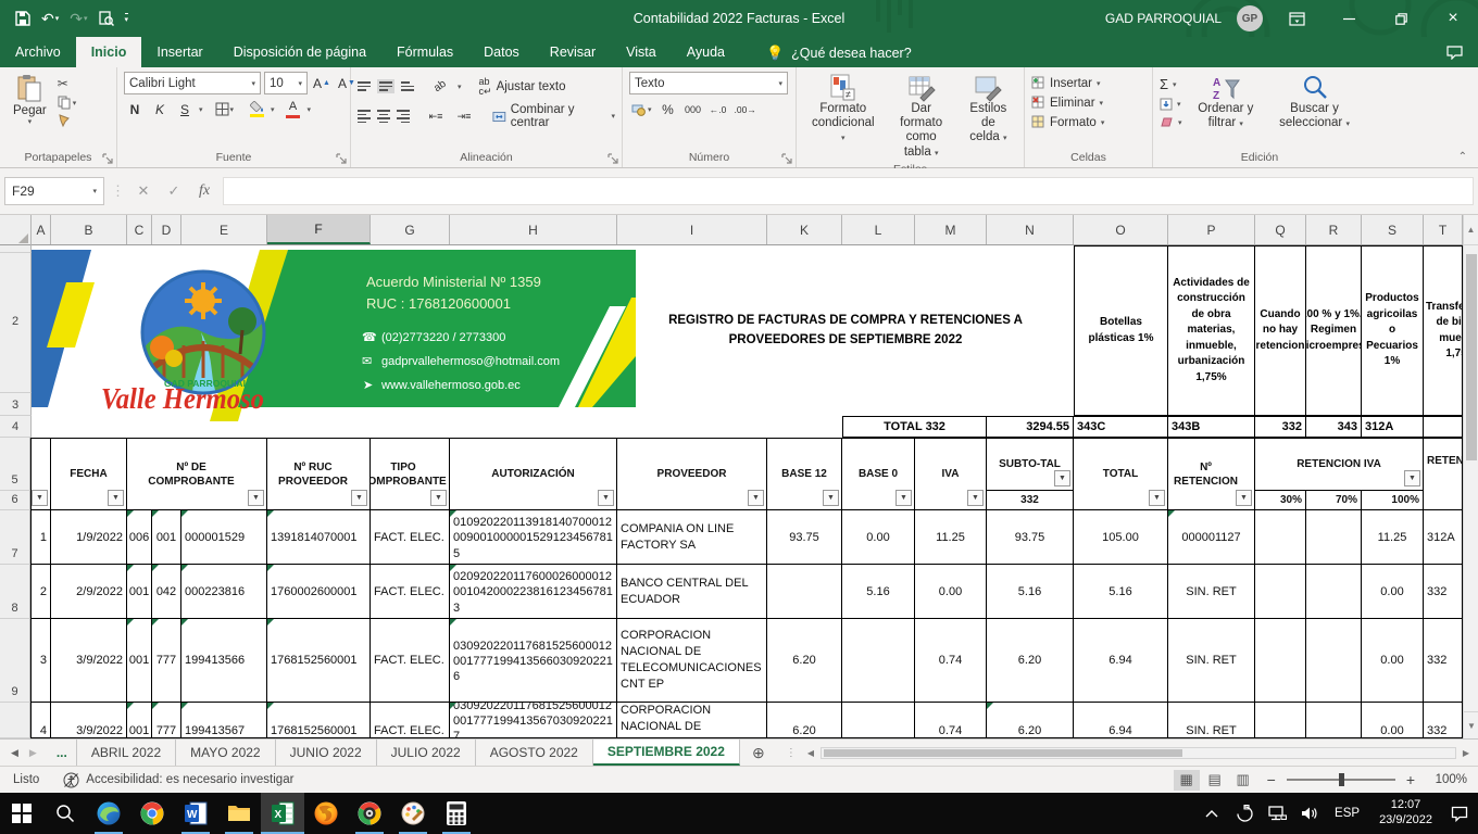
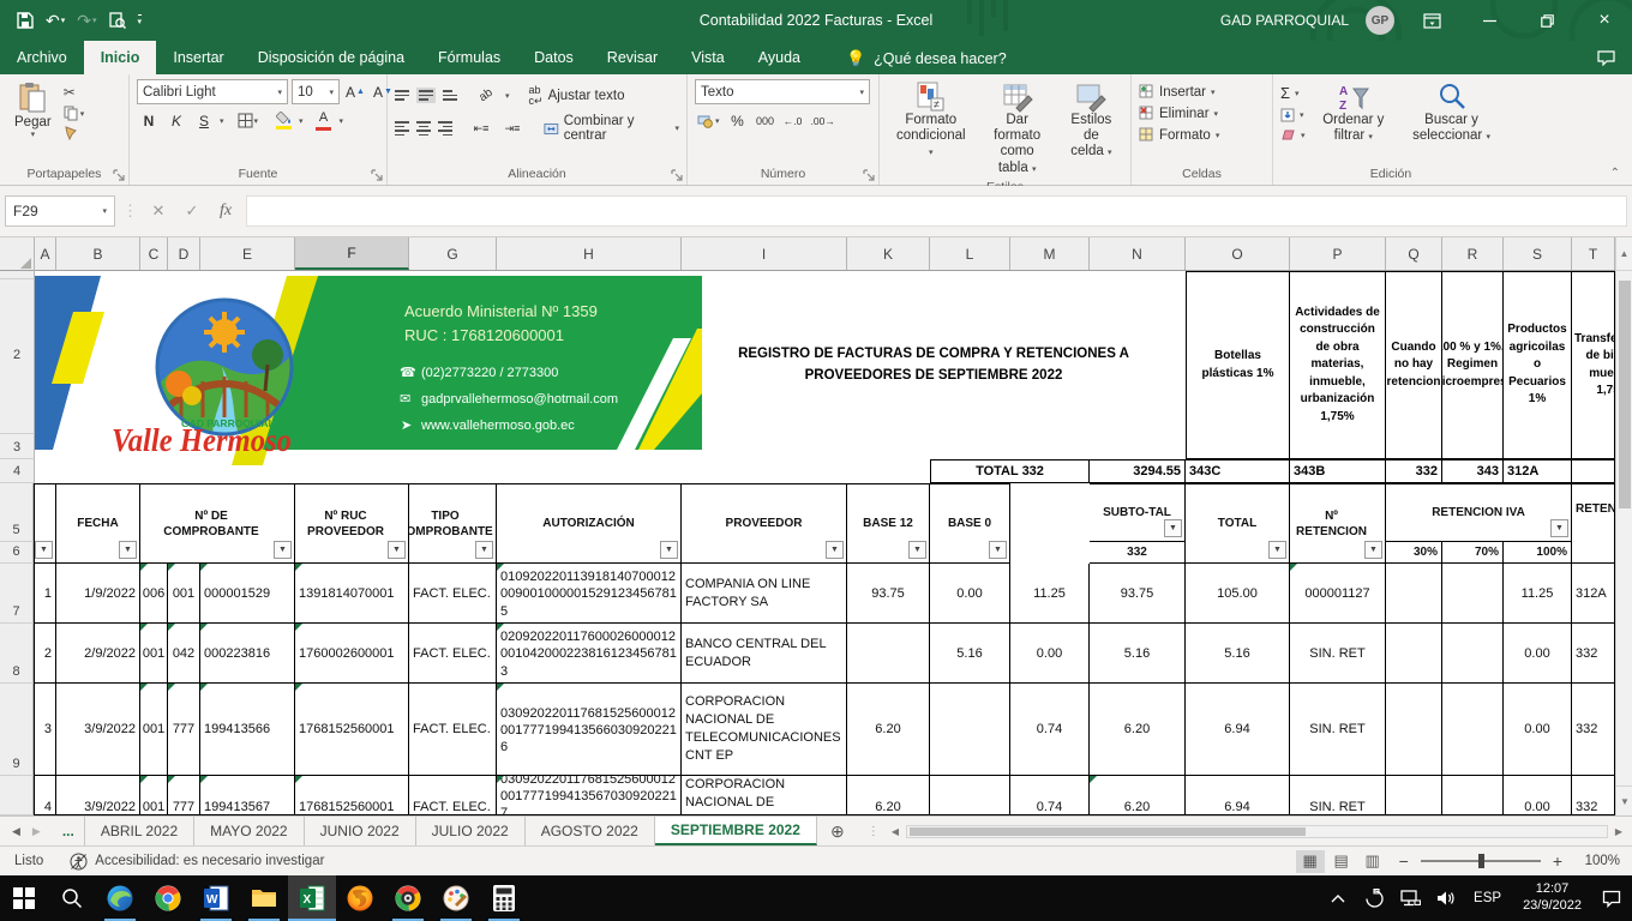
  ↶
  ↷
  Contabilidad 2022 Facturas - Excel
  GAD PARROQUIAL
  GP
  ×
  Archivo
  Inicio
  Insertar
  Disposición de página
  Fórmulas
  Datos
  Revisar
  Vista
  Ayuda
  💡
  ¿Qué desea hacer?
  Pegar
  ✂
  Portapapeles
  Calibri Light
  10
  A
  A
  N
  K
  S
  A
  Fuente
  ab
  c↵
  Ajustar texto
  ⇤≡
  ⇥≡
  Combinar y centrar
  Alineación
  Texto
  %
  000
  ←.0
  .00→
  Número
  ≠
  Formato condicional
  Dar formato como tabla
  Estilos de celda
  Insertar
  Eliminar
  Formato
  Celdas
  Σ
  A
  Z
  Ordenar y filtrar
  Buscar y seleccionar
  Edición
  ⌃
  F29
  ⋮
  ✕
  ✓
  fx
  A
  B
  C
  D
  E
  F
  G
  H
  I
  K
  L
  M
  N
  O
  P
  Q
  R
  S
  T
  2
  3
  Valle Hermoso
  GAD PARROQUIAL
  Acuerdo Ministerial Nº 1359
  RUC : 1768120600001
  ☎
  (02)2773220 / 2773300
  ✉
  gadprvallehermoso@hotmail.com
  ➤
  www.vallehermoso.gob.ec
  REGISTRO DE FACTURAS DE COMPRA Y RETENCIONES A PROVEEDORES DE SEPTIEMBRE 2022
  Botellas plásticas 1%
  Actividades de construcción de obra materias, inmueble, urbanización 1,75%
  Cuando no hay retencion
  00 % y 1% Regimen icroempre
  Productos agricoilas o Pecuarios 1%
  4
  TOTAL 332
  3294.55
  343C
  343B
  332
  343
  312A
  5
  6
  FECHA
  Nº DE COMPROBANTE
  Nº RUC PROVEEDOR
  TIPO OMPROBANTE
  AUTORIZACIÓN
  PROVEEDOR
  BASE 12
  BASE 0
- IVA
  SUBTO-TAL
  332
  TOTAL
  Nº RETENCION
  RETENCION IVA
  30%
  70%
  100%
  7
  1
  1/9/2022
  006
  001
  000001529
  1391814070001
  FACT. ELEC.
  0109202201139181407000120090010000015291234567815
  COMPANIA ON LINE FACTORY SA
  93.75
  0.00
  11.25
  93.75
  105.00
  000001127
  11.25
  312A
  8
  2
  2/9/2022
  001
  042
  000223816
  1760002600001
  FACT. ELEC.
  0209202201176000260000120010420002238161234567813
  BANCO CENTRAL DEL ECUADOR
  5.16
  0.00
  5.16
  5.16
  SIN. RET
  0.00
  332
  9
  3
  3/9/2022
  001
  777
  199413566
  1768152560001
  FACT. ELEC.
  0309202201176815256000120017771994135660309202216
  CORPORACION NACIONAL DE TELECOMUNICACIONES CNT EP
  6.20
  0.74
  6.20
  6.94
  SIN. RET
  0.00
  332
  4
  3/9/2022
  001
  777
  199413567
  1768152560001
  FACT. ELEC.
  0309202201176815256000120017771994135670309202217
  6.20
  0.74
  6.20
  6.94
  SIN. RET
  0.00
  332
  ▲
  ▼
  ◀
  ▶
  ...
  ABRIL 2022
  MAYO 2022
  JUNIO 2022
  JULIO 2022
  AGOSTO 2022
  SEPTIEMBRE 2022
  ⊕
  ⋮
  ◀
  ▶
  Listo
  Accesibilidad: es necesario investigar
  ▦
  ▤
  ▥
  −
  +
  100%
  W
  X
  ESP
  12:07
  23/9/2022
